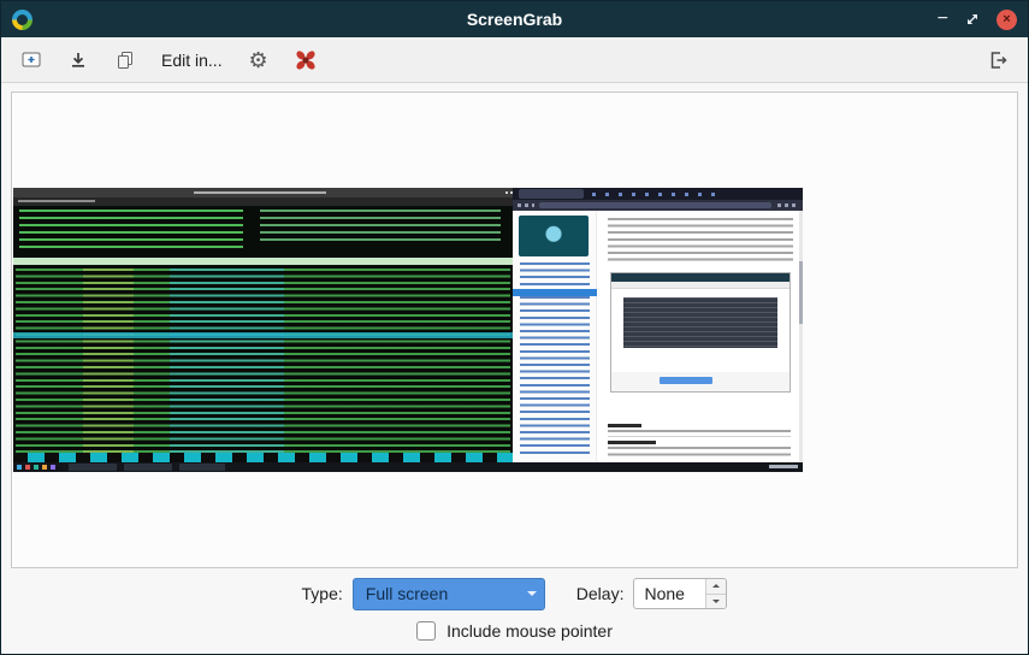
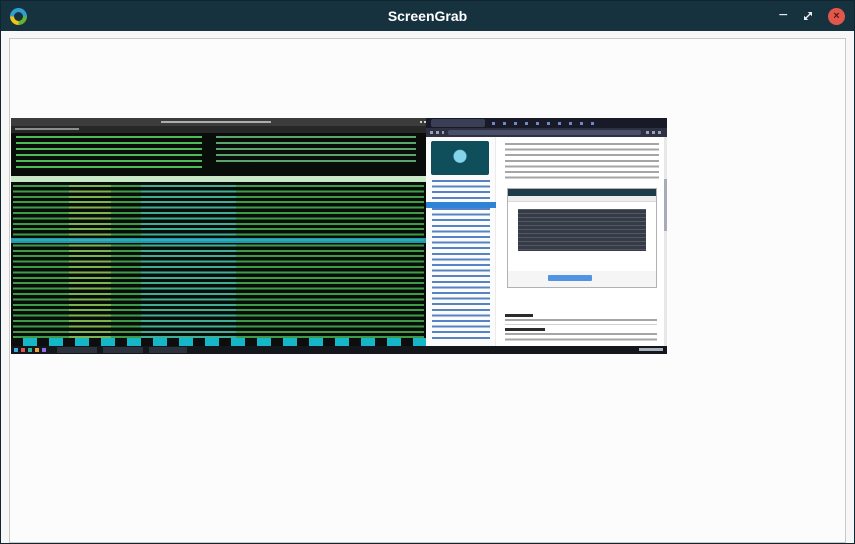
  ScreenGrab
  −
  ×
- Edit in...
- ⚙
- Type:
- Full screen
- Delay:
- None
- Include mouse pointer
